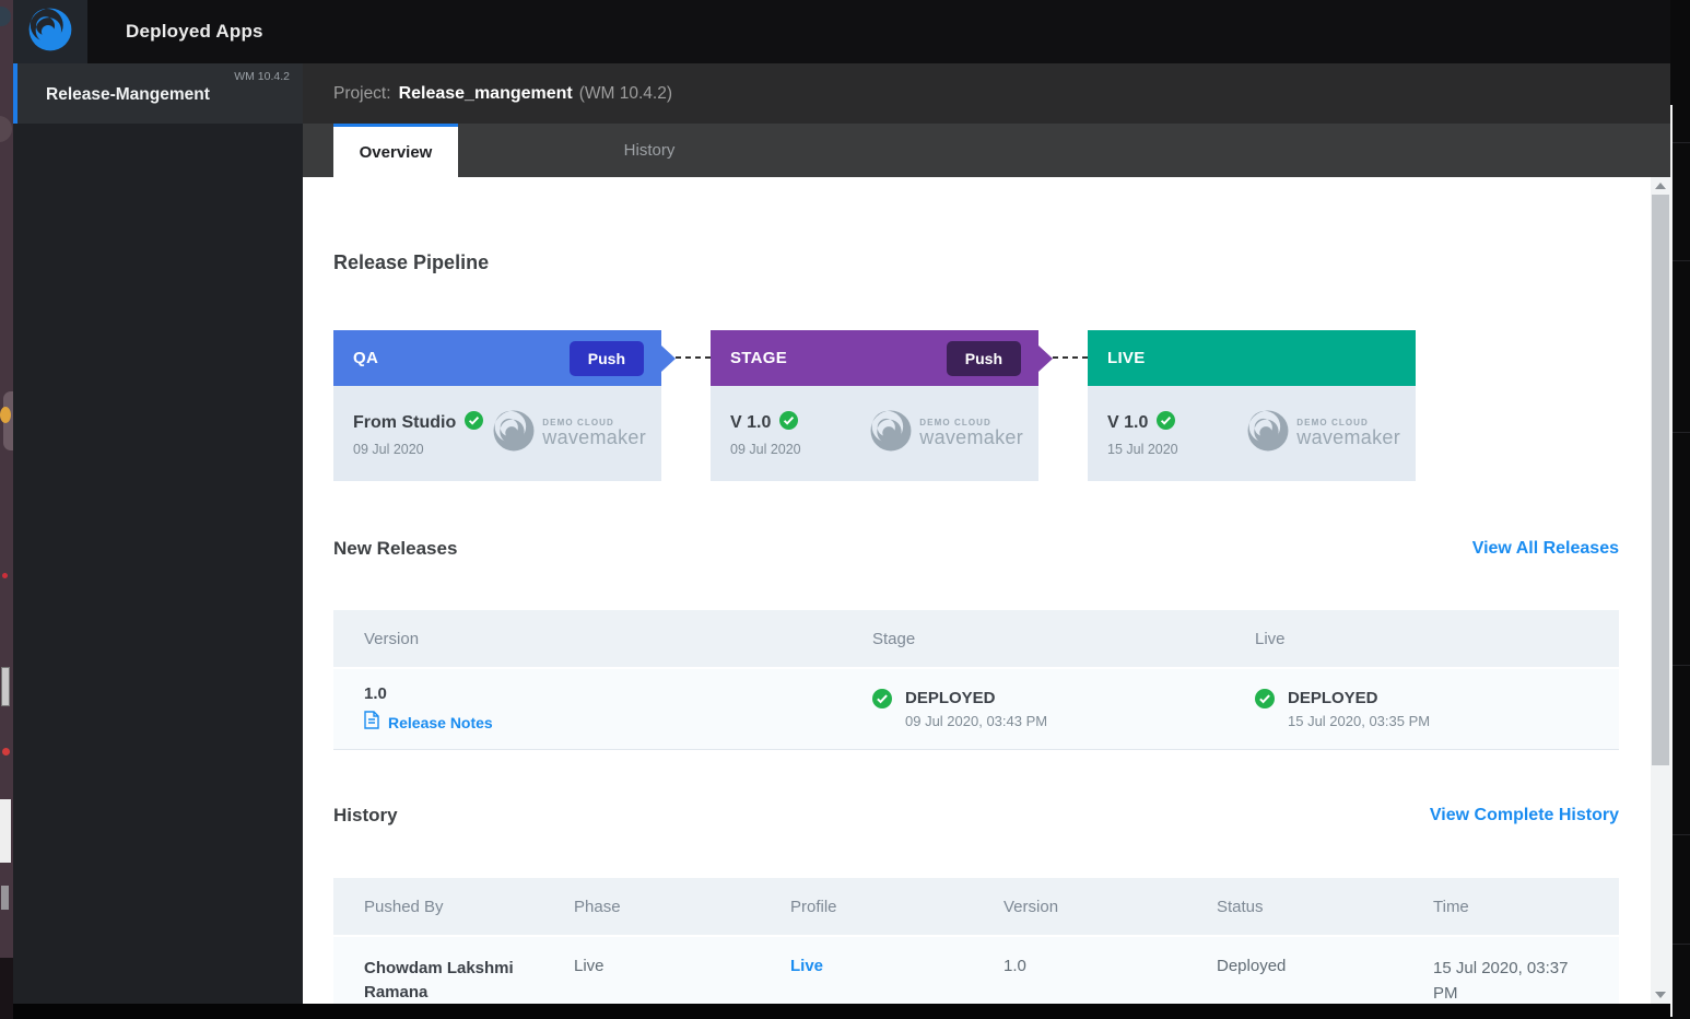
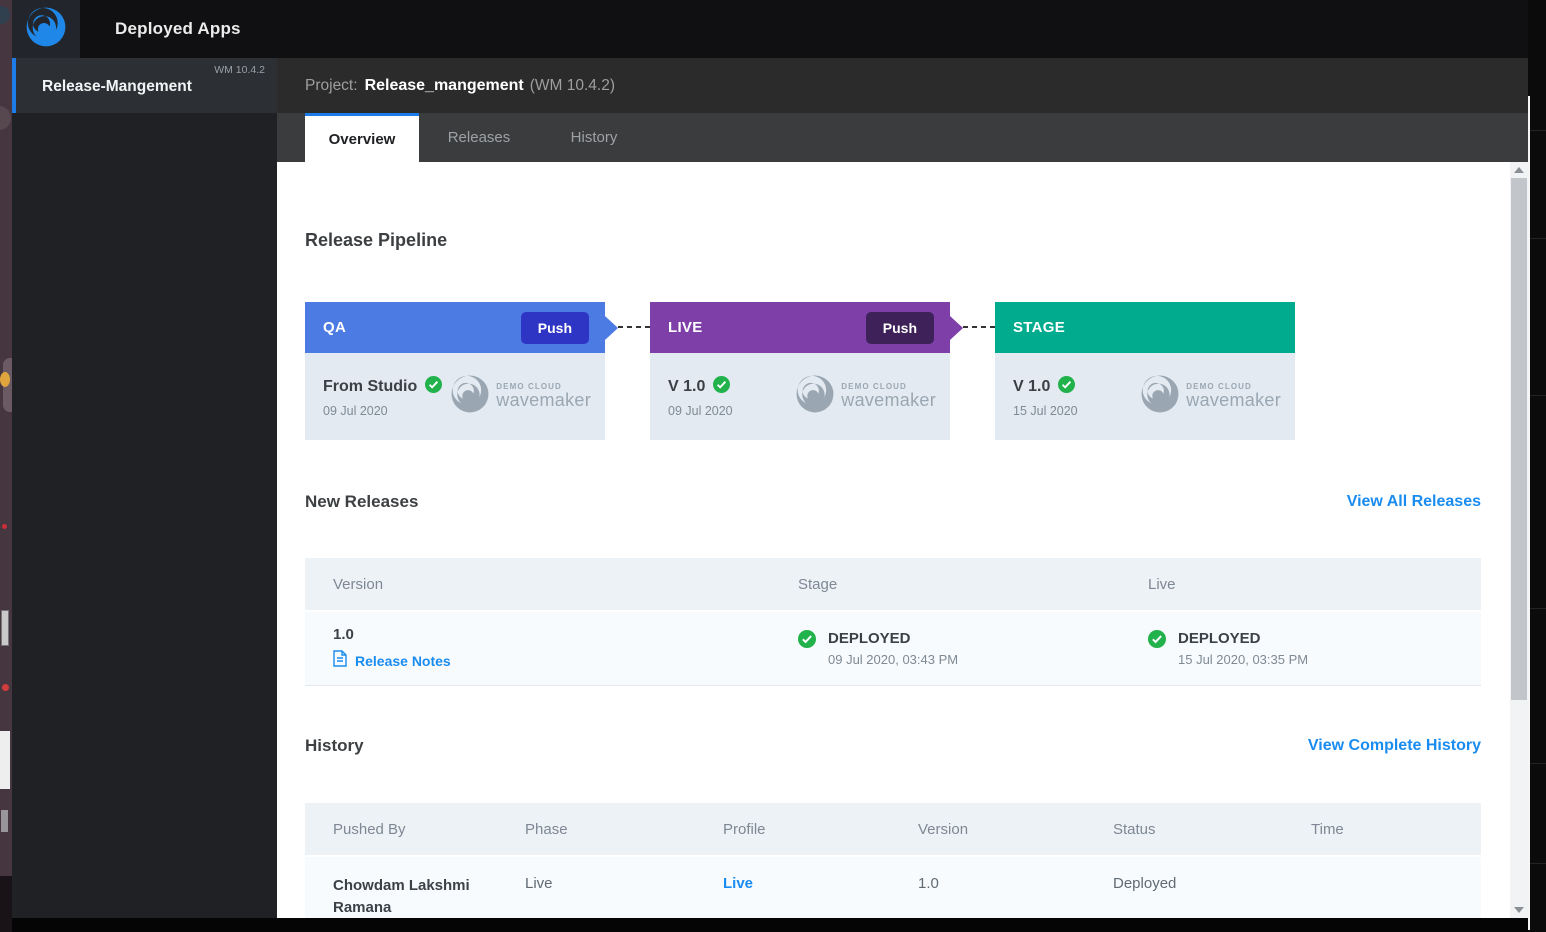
  Deployed Apps
  Release-Mangement
  WM 10.4.2
  Project:
  Release_mangement
  (WM 10.4.2)
  Overview
+ Releases
  History
  Release Pipeline
  QA
  Push
  From Studio
  09 Jul 2020
  DEMO CLOUD
  wavemaker
- STAGE
+ LIVE
  Push
  V 1.0
  09 Jul 2020
  DEMO CLOUD
  wavemaker
- LIVE
+ STAGE
  V 1.0
  15 Jul 2020
  DEMO CLOUD
  wavemaker
  New Releases
  View All Releases
  Version
  Stage
  Live
  1.0
  Release Notes
  DEPLOYED
  09 Jul 2020, 03:43 PM
  DEPLOYED
  15 Jul 2020, 03:35 PM
  History
  View Complete History
  Pushed By
  Phase
  Profile
  Version
  Status
  Time
  Chowdam Lakshmi Ramana
  Live
  Live
  1.0
  Deployed
- 15 Jul 2020, 03:37 PM
